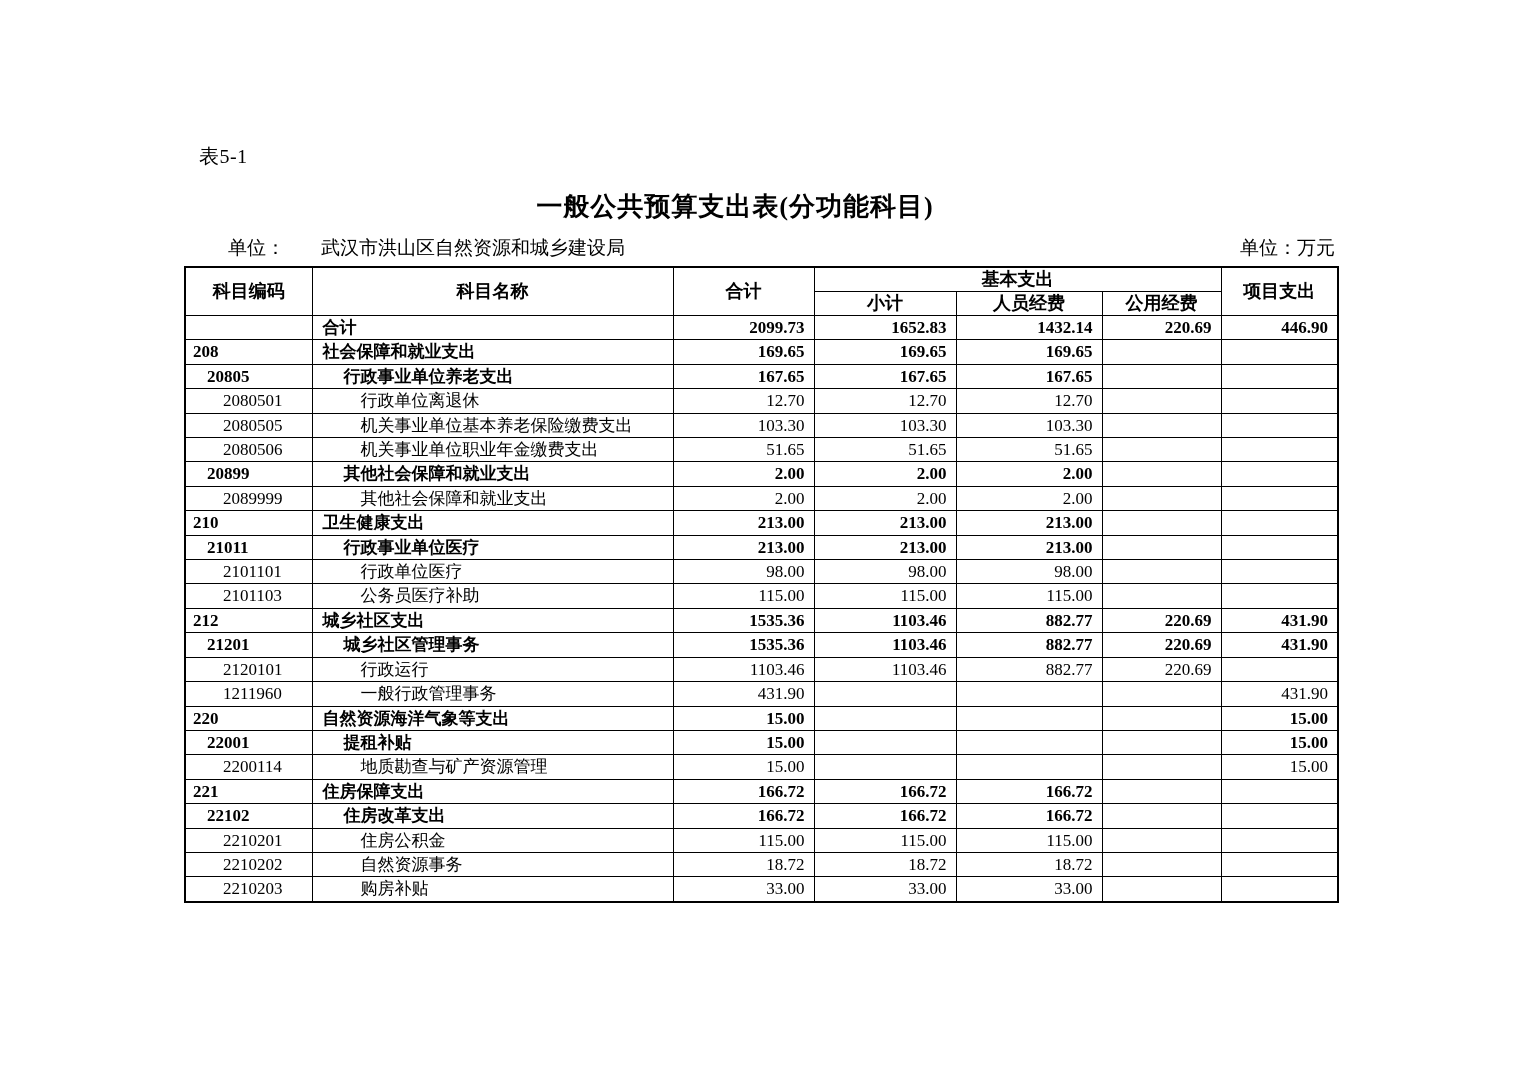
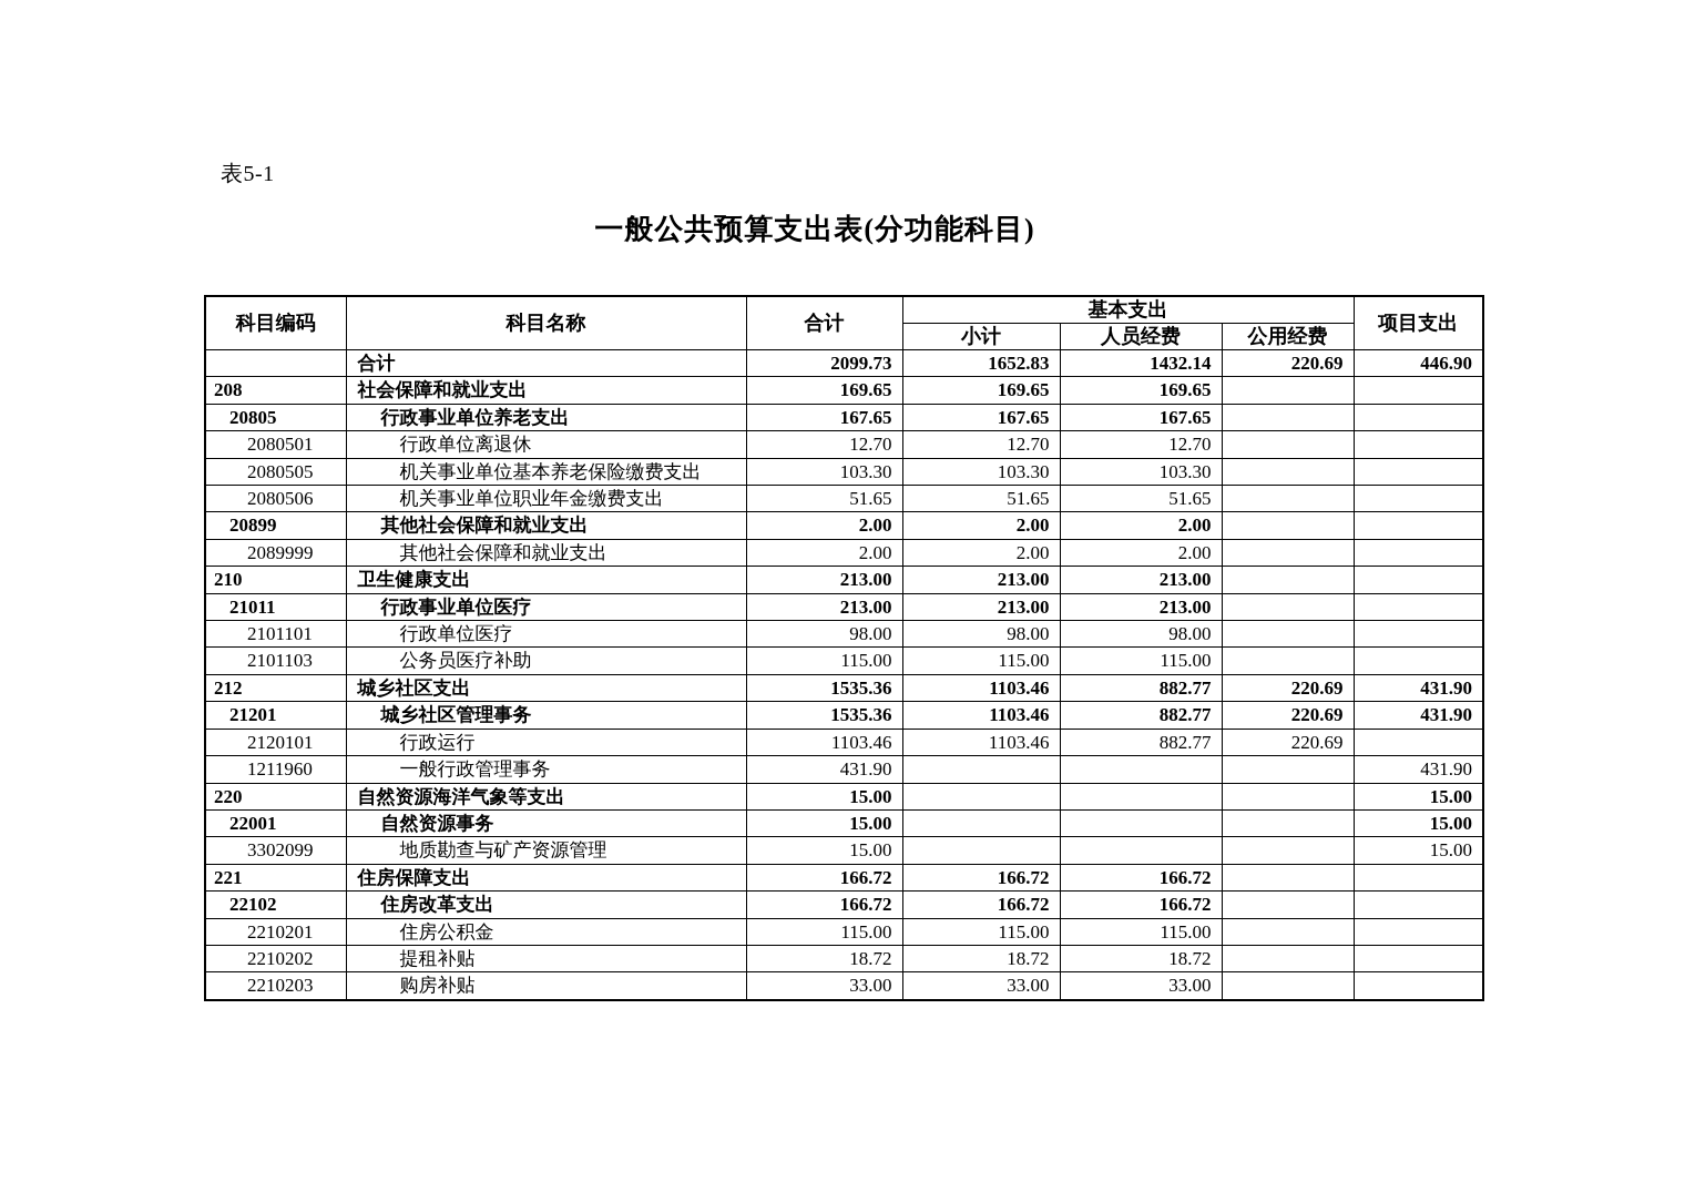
  表5-1
  一般公共预算支出表(分功能科目)
- 单位：
- 武汉市洪山区自然资源和城乡建设局
- 单位：万元
  科目编码	科目名称	合计	基本支出	项目支出
  小计	人员经费	公用经费
  	合计	2099.73	1652.83	1432.14	220.69	446.90
  208	社会保障和就业支出	169.65	169.65	169.65
  20805	行政事业单位养老支出	167.65	167.65	167.65
  2080501	行政单位离退休	12.70	12.70	12.70
  2080505	机关事业单位基本养老保险缴费支出	103.30	103.30	103.30
  2080506	机关事业单位职业年金缴费支出	51.65	51.65	51.65
  20899	其他社会保障和就业支出	2.00	2.00	2.00
  2089999	其他社会保障和就业支出	2.00	2.00	2.00
  210	卫生健康支出	213.00	213.00	213.00
  21011	行政事业单位医疗	213.00	213.00	213.00
  2101101	行政单位医疗	98.00	98.00	98.00
  2101103	公务员医疗补助	115.00	115.00	115.00
  212	城乡社区支出	1535.36	1103.46	882.77	220.69	431.90
  21201	城乡社区管理事务	1535.36	1103.46	882.77	220.69	431.90
  2120101	行政运行	1103.46	1103.46	882.77	220.69
  1211960	一般行政管理事务	431.90				431.90
  220	自然资源海洋气象等支出	15.00				15.00
- 22001	提租补贴	15.00				15.00
+ 22001	自然资源事务	15.00				15.00
- 2200114	地质勘查与矿产资源管理	15.00				15.00
+ 3302099	地质勘查与矿产资源管理	15.00				15.00
  221	住房保障支出	166.72	166.72	166.72
  22102	住房改革支出	166.72	166.72	166.72
  2210201	住房公积金	115.00	115.00	115.00
- 2210202	自然资源事务	18.72	18.72	18.72
+ 2210202	提租补贴	18.72	18.72	18.72
  2210203	购房补贴	33.00	33.00	33.00
